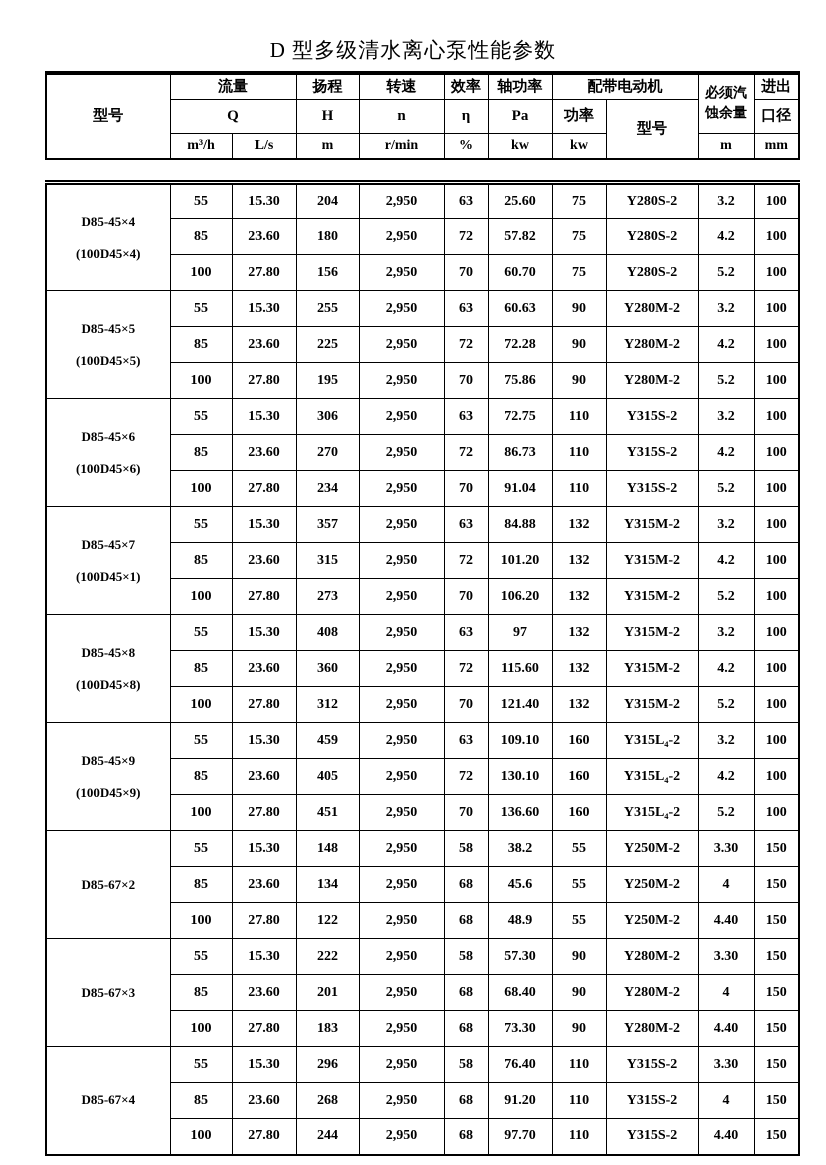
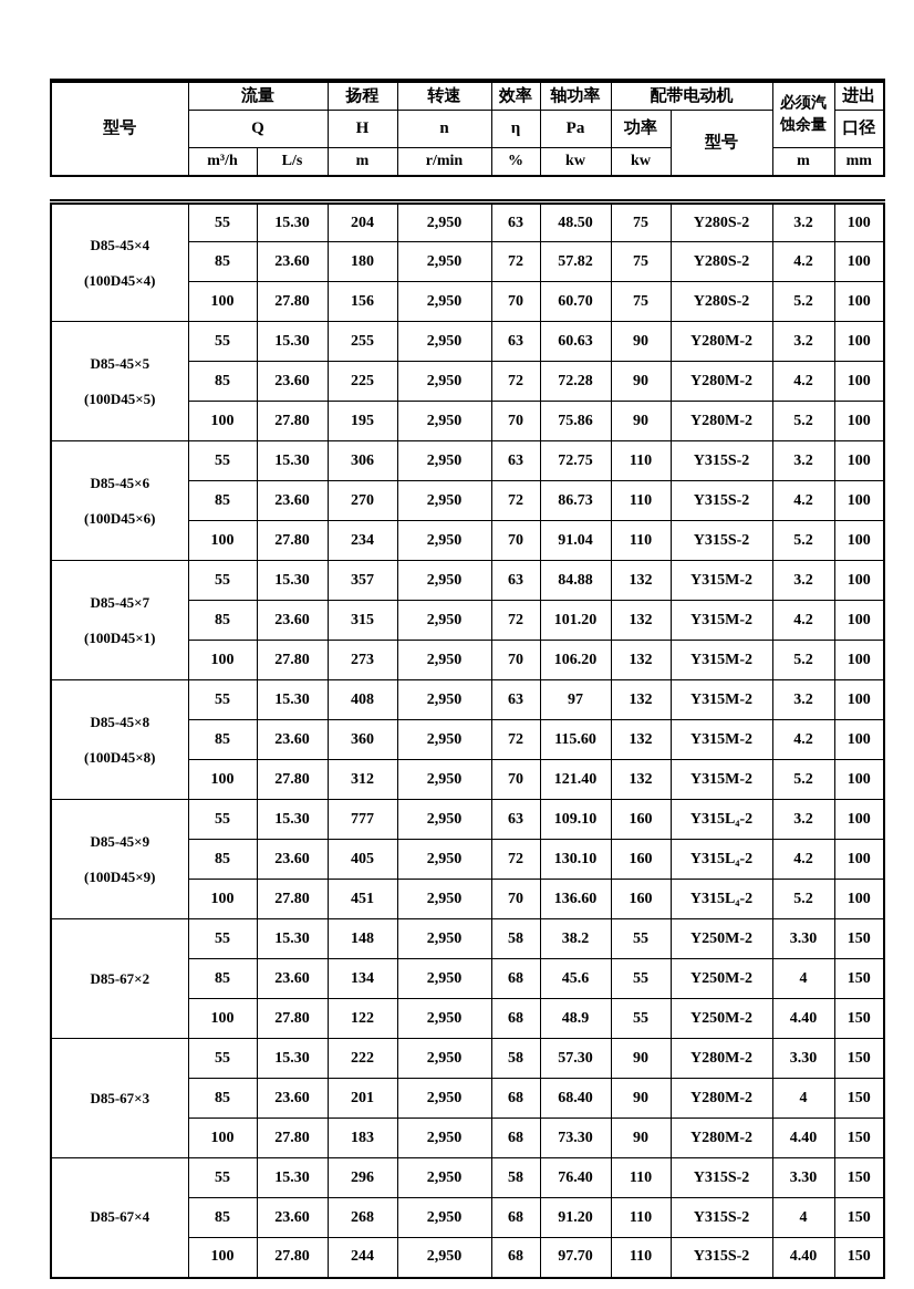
- D 型多级清水离心泵性能参数
  型号	流量	扬程	转速	效率	轴功率	配带电动机	必须汽蚀余量	进出
  Q	H	n	η	Pa	功率	型号	口径
  m³/h	L/s	m	r/min	%	kw	kw	m	mm
- D85-45×4(100D45×4)	55	15.30	204	2,950	63	25.60	75	Y280S-2	3.2	100
+ D85-45×4(100D45×4)	55	15.30	204	2,950	63	48.50	75	Y280S-2	3.2	100
  85	23.60	180	2,950	72	57.82	75	Y280S-2	4.2	100
  100	27.80	156	2,950	70	60.70	75	Y280S-2	5.2	100
  D85-45×5(100D45×5)	55	15.30	255	2,950	63	60.63	90	Y280M-2	3.2	100
  85	23.60	225	2,950	72	72.28	90	Y280M-2	4.2	100
  100	27.80	195	2,950	70	75.86	90	Y280M-2	5.2	100
  D85-45×6(100D45×6)	55	15.30	306	2,950	63	72.75	110	Y315S-2	3.2	100
  85	23.60	270	2,950	72	86.73	110	Y315S-2	4.2	100
  100	27.80	234	2,950	70	91.04	110	Y315S-2	5.2	100
  D85-45×7(100D45×1)	55	15.30	357	2,950	63	84.88	132	Y315M-2	3.2	100
  85	23.60	315	2,950	72	101.20	132	Y315M-2	4.2	100
  100	27.80	273	2,950	70	106.20	132	Y315M-2	5.2	100
  D85-45×8(100D45×8)	55	15.30	408	2,950	63	97	132	Y315M-2	3.2	100
  85	23.60	360	2,950	72	115.60	132	Y315M-2	4.2	100
  100	27.80	312	2,950	70	121.40	132	Y315M-2	5.2	100
- D85-45×9(100D45×9)	55	15.30	459	2,950	63	109.10	160	Y315L₄-2	3.2	100
+ D85-45×9(100D45×9)	55	15.30	777	2,950	63	109.10	160	Y315L₄-2	3.2	100
  85	23.60	405	2,950	72	130.10	160	Y315L₄-2	4.2	100
  100	27.80	451	2,950	70	136.60	160	Y315L₄-2	5.2	100
  D85-67×2	55	15.30	148	2,950	58	38.2	55	Y250M-2	3.30	150
  85	23.60	134	2,950	68	45.6	55	Y250M-2	4	150
  100	27.80	122	2,950	68	48.9	55	Y250M-2	4.40	150
  D85-67×3	55	15.30	222	2,950	58	57.30	90	Y280M-2	3.30	150
  85	23.60	201	2,950	68	68.40	90	Y280M-2	4	150
  100	27.80	183	2,950	68	73.30	90	Y280M-2	4.40	150
  D85-67×4	55	15.30	296	2,950	58	76.40	110	Y315S-2	3.30	150
  85	23.60	268	2,950	68	91.20	110	Y315S-2	4	150
  100	27.80	244	2,950	68	97.70	110	Y315S-2	4.40	150
